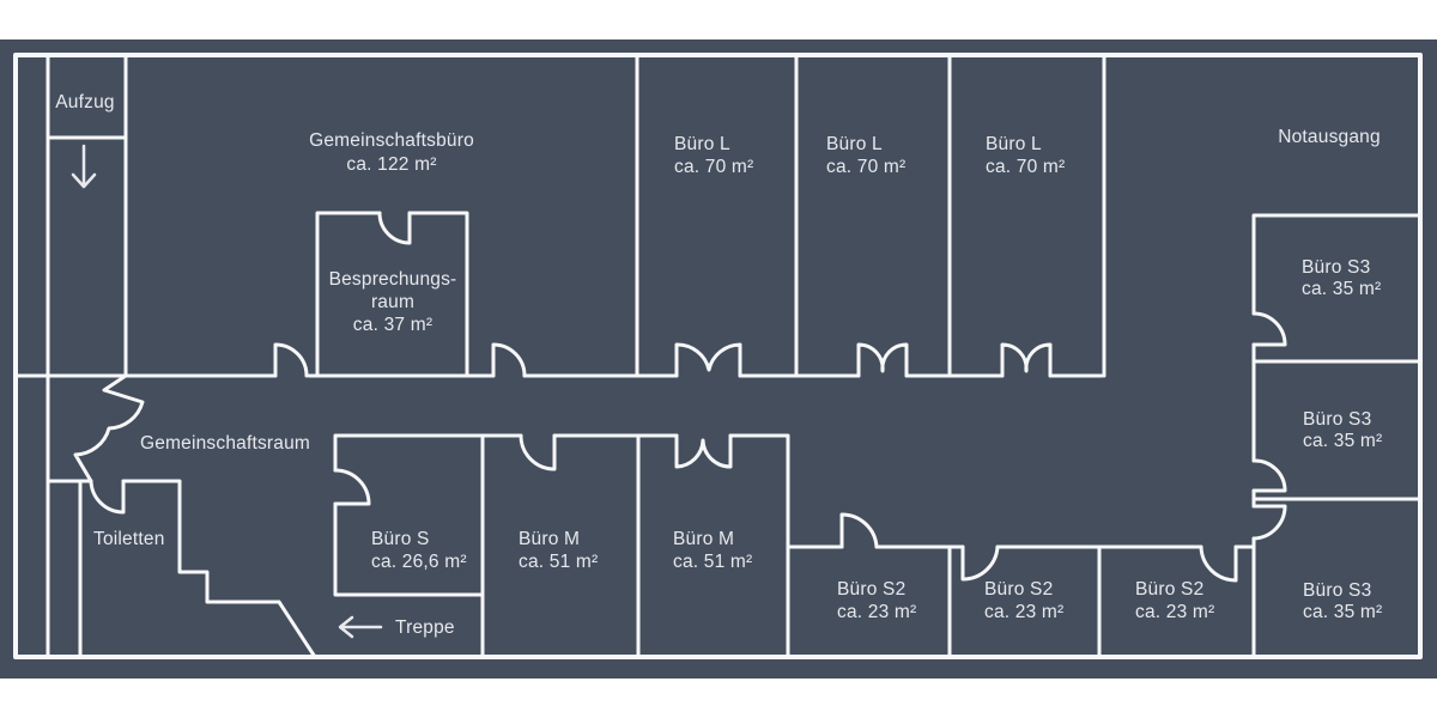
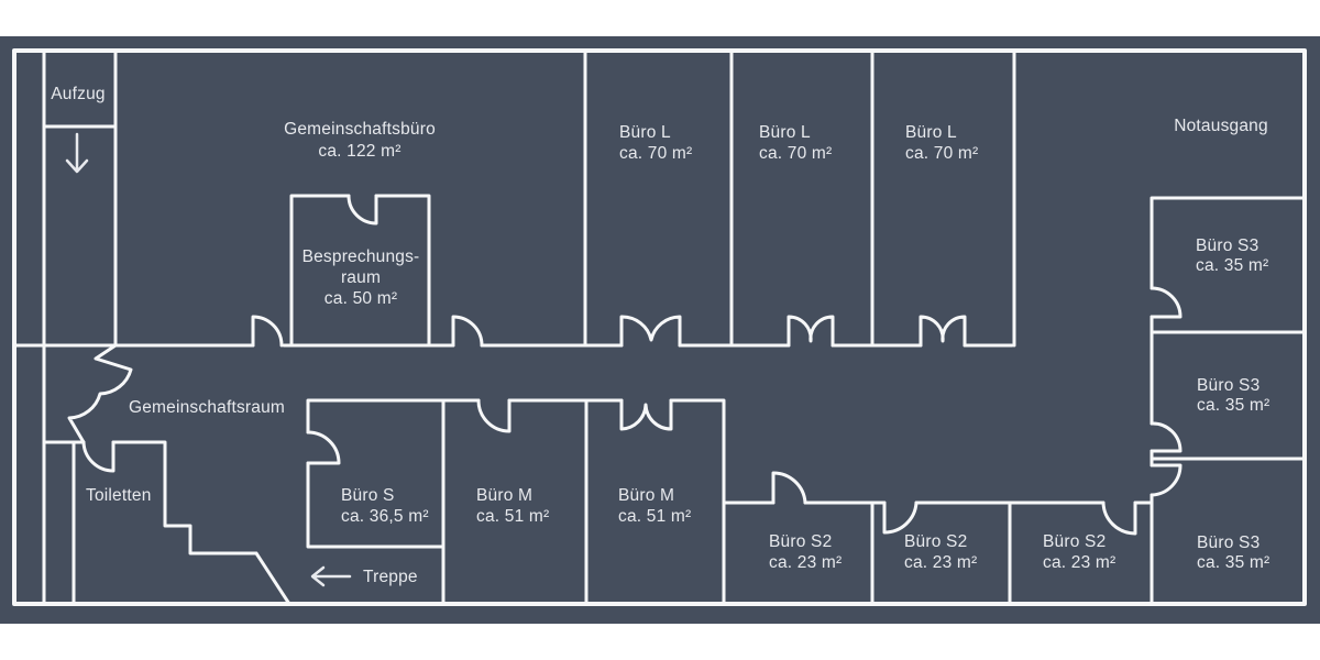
  Aufzug
  Gemeinschaftsbüro
  ca. 122 m²
  Besprechungs-
  raum
- ca. 37 m²
+ ca. 50 m²
  Büro L
  ca. 70 m²
  Büro L
  ca. 70 m²
  Büro L
  ca. 70 m²
  Notausgang
  Büro S3
  ca. 35 m²
  Büro S3
  ca. 35 m²
  Büro S3
  ca. 35 m²
  Gemeinschaftsraum
  Toiletten
  Büro S
- ca. 26,6 m²
+ ca. 36,5 m²
  Büro M
  ca. 51 m²
  Büro M
  ca. 51 m²
  Büro S2
  ca. 23 m²
  Büro S2
  ca. 23 m²
  Büro S2
  ca. 23 m²
  Treppe
